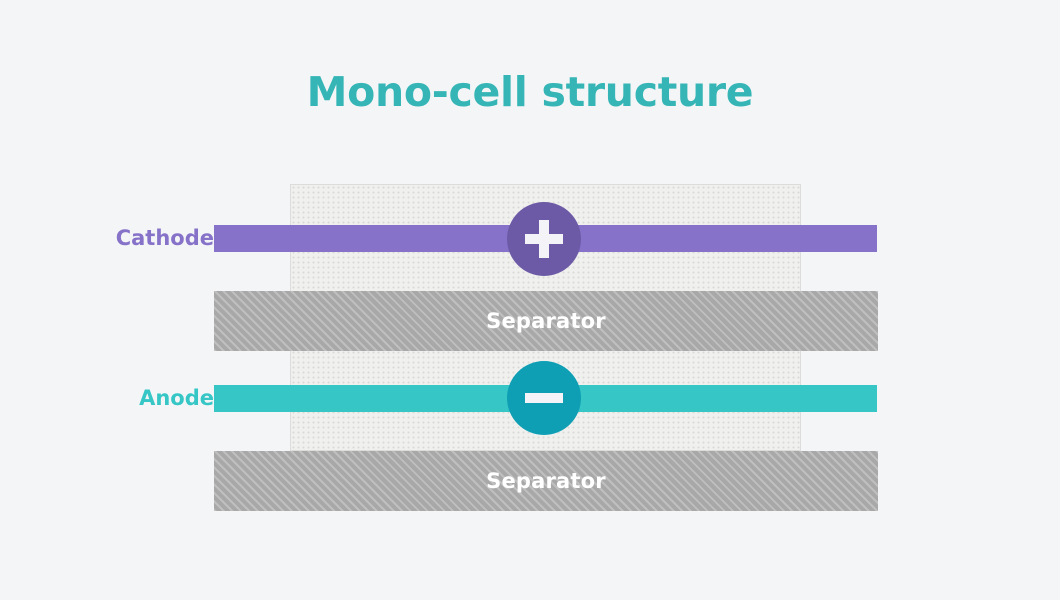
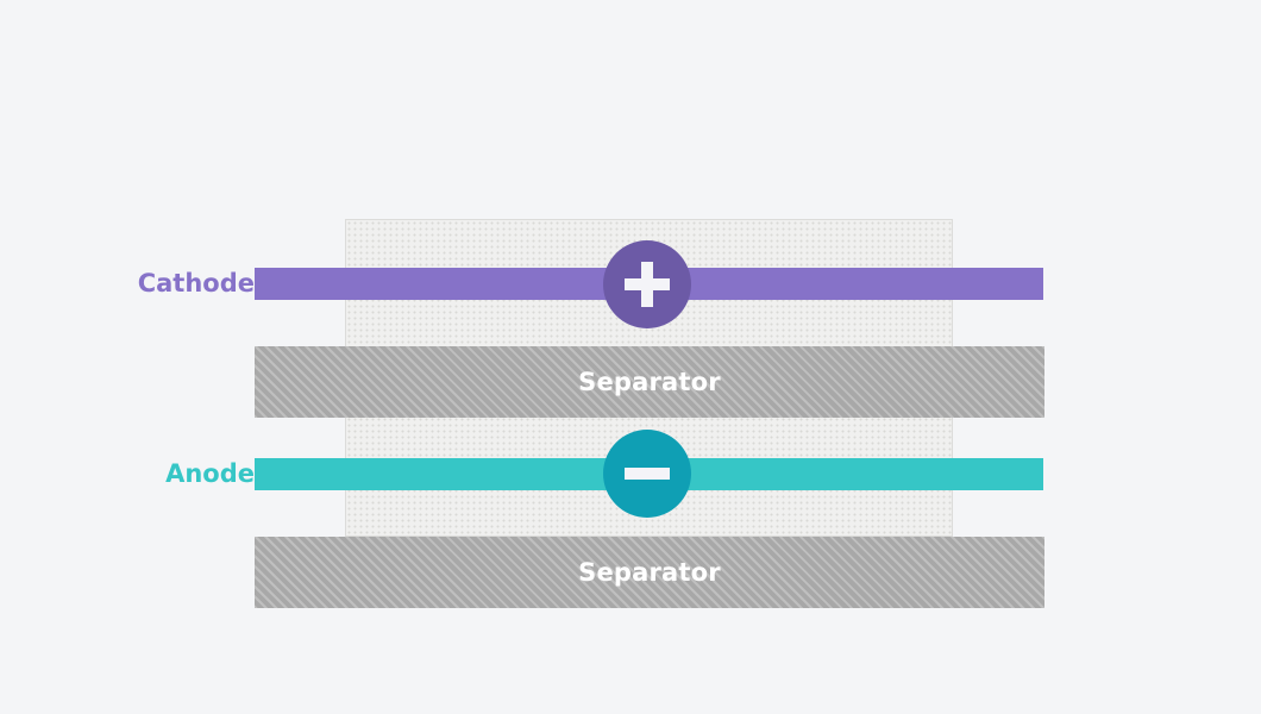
- Mono-cell structure
  Separator
  Separator
  Cathode
  Anode
